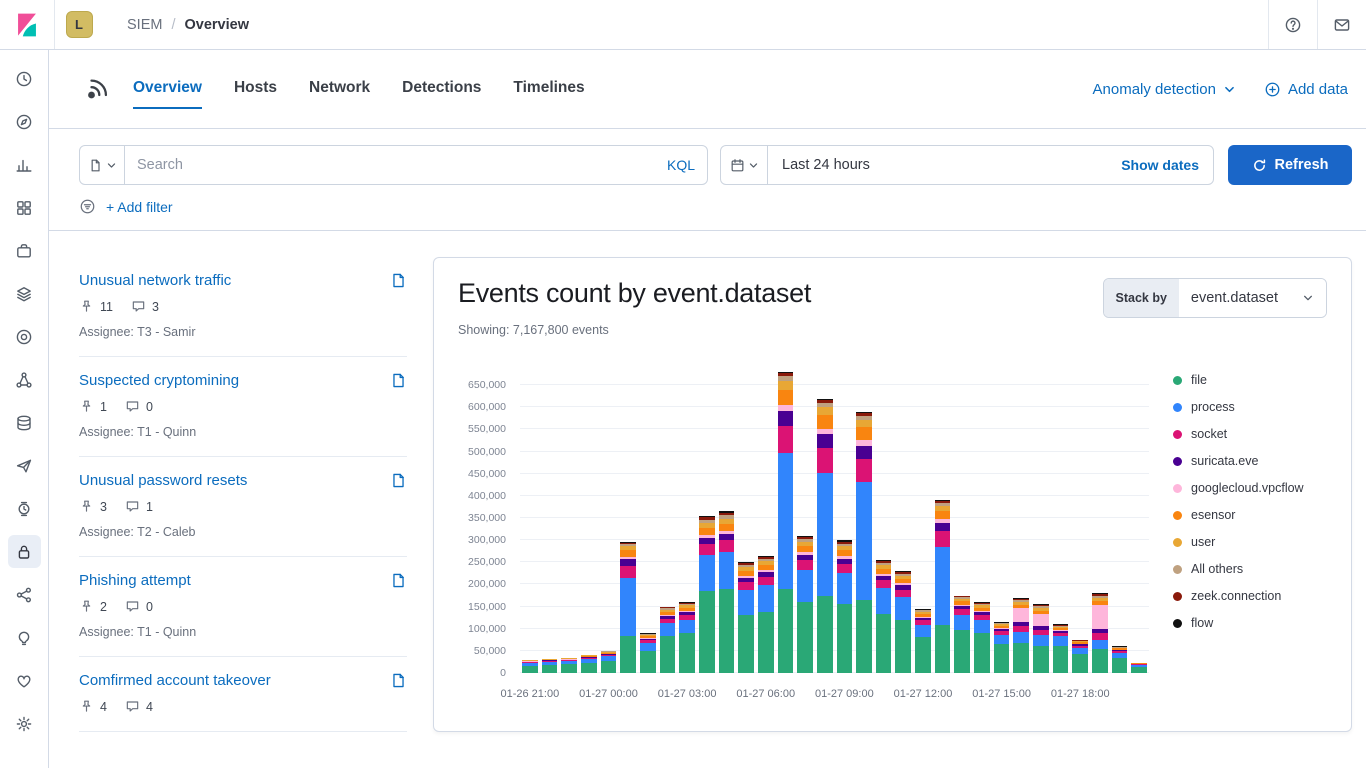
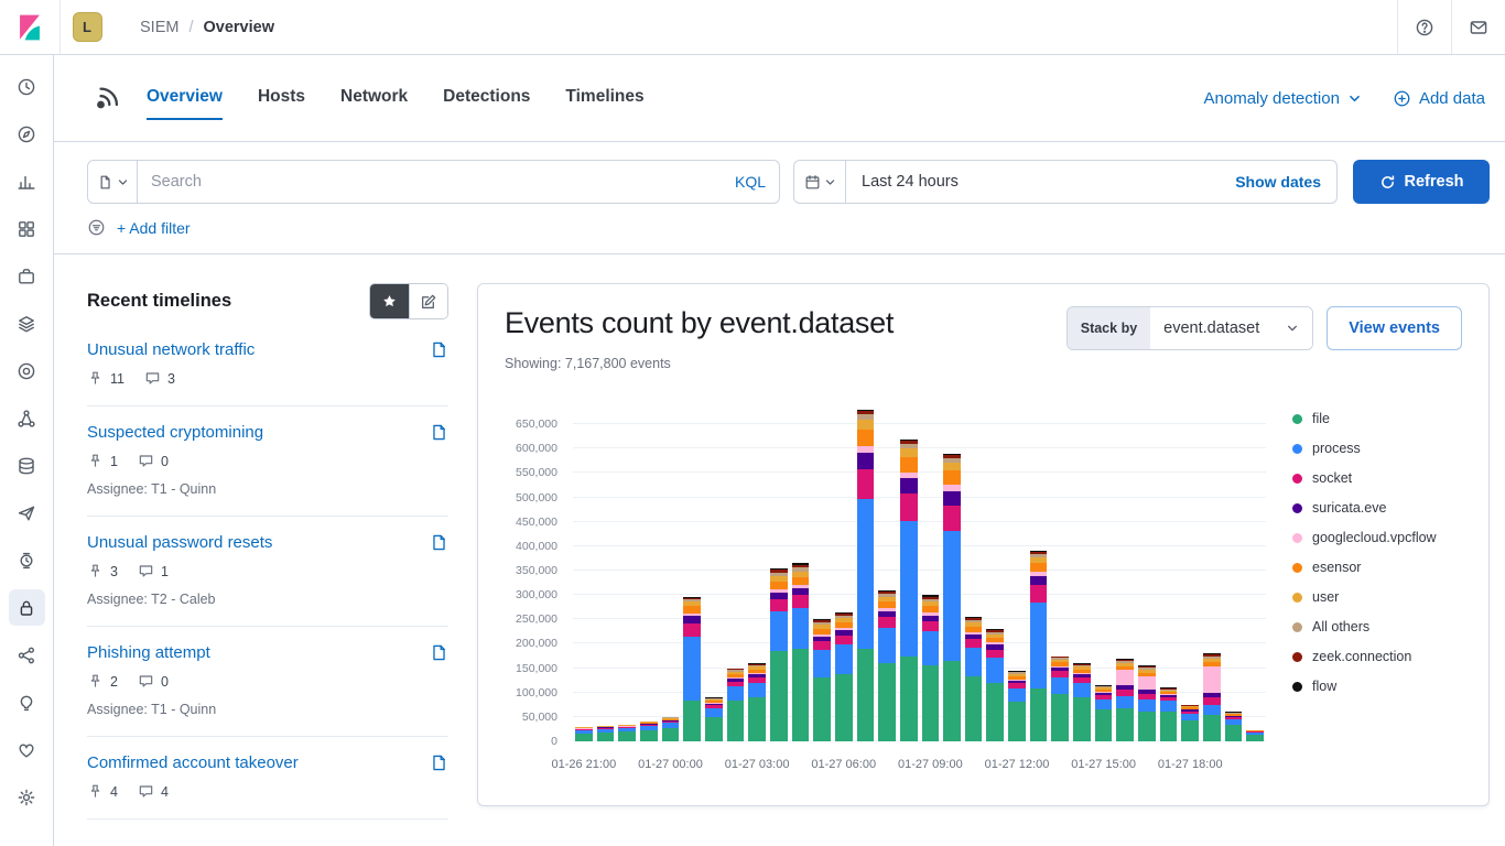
  L
  SIEM
  /
  Overview
  Overview
  Hosts
  Network
  Detections
  Timelines
  Anomaly detection
  Add data
  Search
  KQL
  Last 24 hours
  Show dates
  Refresh
  + Add filter
+ Recent timelines
  Unusual network traffic
  11
  3
- Assignee: T3 - Samir
  Suspected cryptomining
  1
  0
  Assignee: T1 - Quinn
  Unusual password resets
  3
  1
  Assignee: T2 - Caleb
  Phishing attempt
  2
  0
  Assignee: T1 - Quinn
  Comfirmed account takeover
  4
  4
  Events count by event.dataset
  Stack by
  event.dataset
+ View events
  Showing: 7,167,800 events
  0
  50,000
  100,000
  150,000
  200,000
  250,000
  300,000
  350,000
  400,000
  450,000
  500,000
  550,000
  600,000
  650,000
  01-26 21:00
  01-27 00:00
  01-27 03:00
  01-27 06:00
  01-27 09:00
  01-27 12:00
  01-27 15:00
  01-27 18:00
  file
  process
  socket
  suricata.eve
  googlecloud.vpcflow
  esensor
  user
  All others
  zeek.connection
  flow
